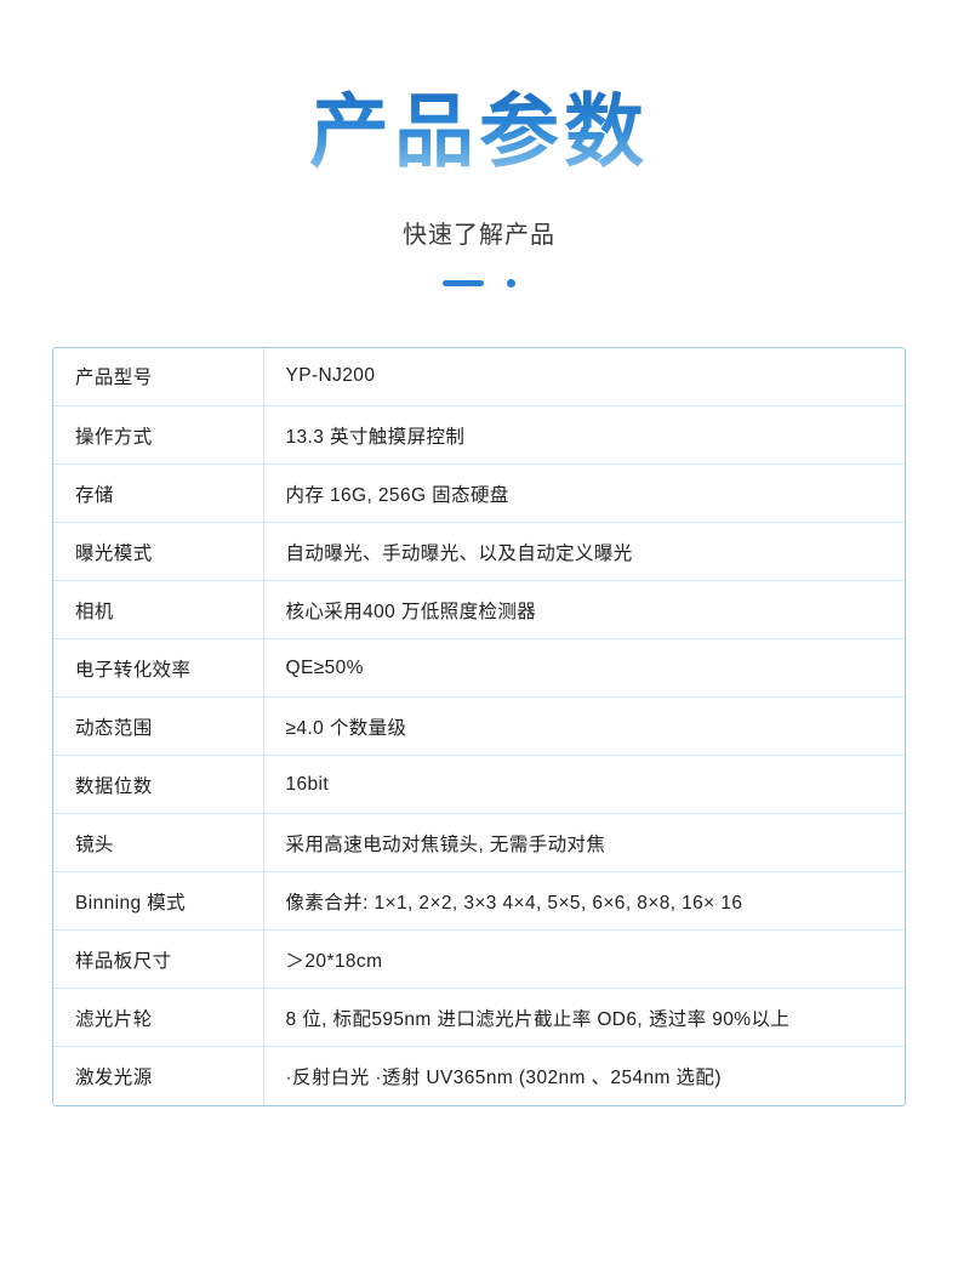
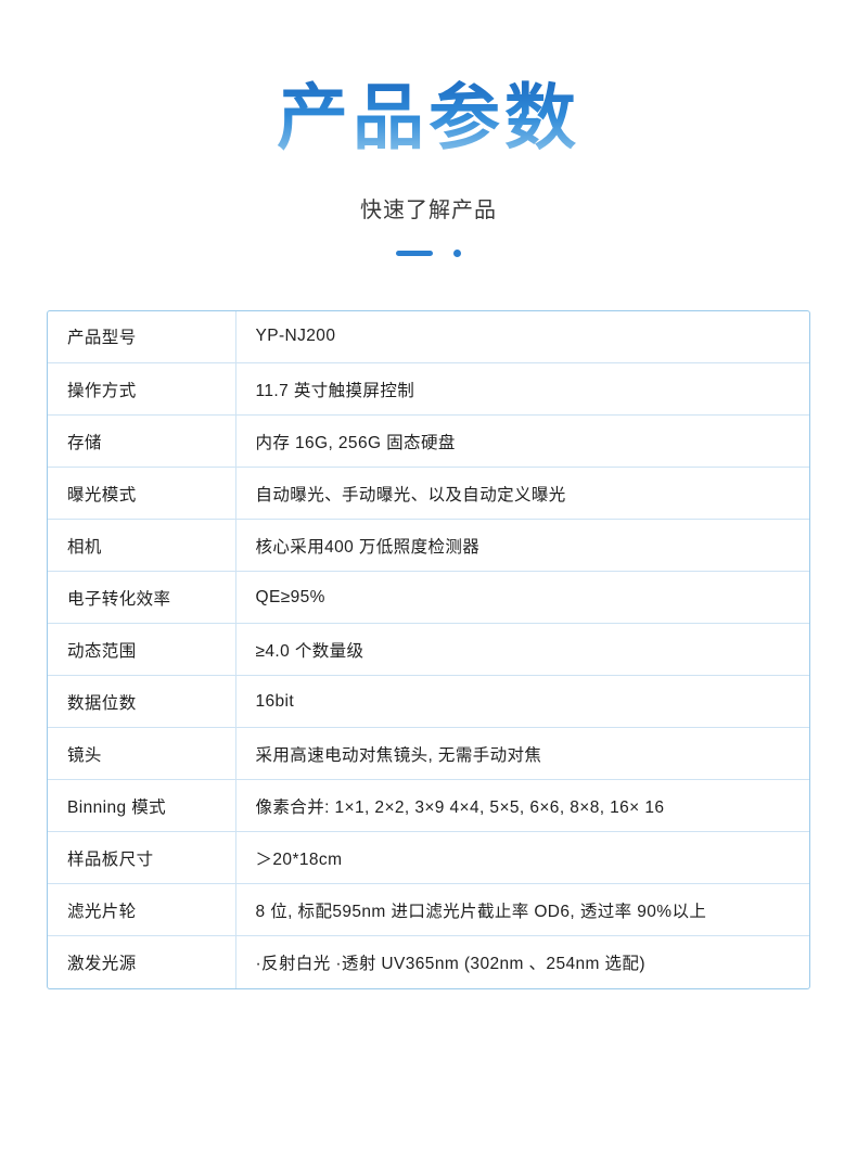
  产品参数
  快速了解产品
  产品型号	YP-NJ200
- 操作方式	13.3 英寸触摸屏控制
+ 操作方式	11.7 英寸触摸屏控制
  存储	内存 16G, 256G 固态硬盘
  曝光模式	自动曝光、手动曝光、以及自动定义曝光
  相机	核心采用400 万低照度检测器
- 电子转化效率	QE≥50%
+ 电子转化效率	QE≥95%
  动态范围	≥4.0 个数量级
  数据位数	16bit
  镜头	采用高速电动对焦镜头, 无需手动对焦
- Binning 模式	像素合并: 1×1, 2×2, 3×3 4×4, 5×5, 6×6, 8×8, 16× 16
+ Binning 模式	像素合并: 1×1, 2×2, 3×9 4×4, 5×5, 6×6, 8×8, 16× 16
  样品板尺寸	＞20*18cm
  滤光片轮	8 位, 标配595nm 进口滤光片截止率 OD6, 透过率 90%以上
  激发光源	·反射白光 ·透射 UV365nm (302nm 、254nm 选配)
